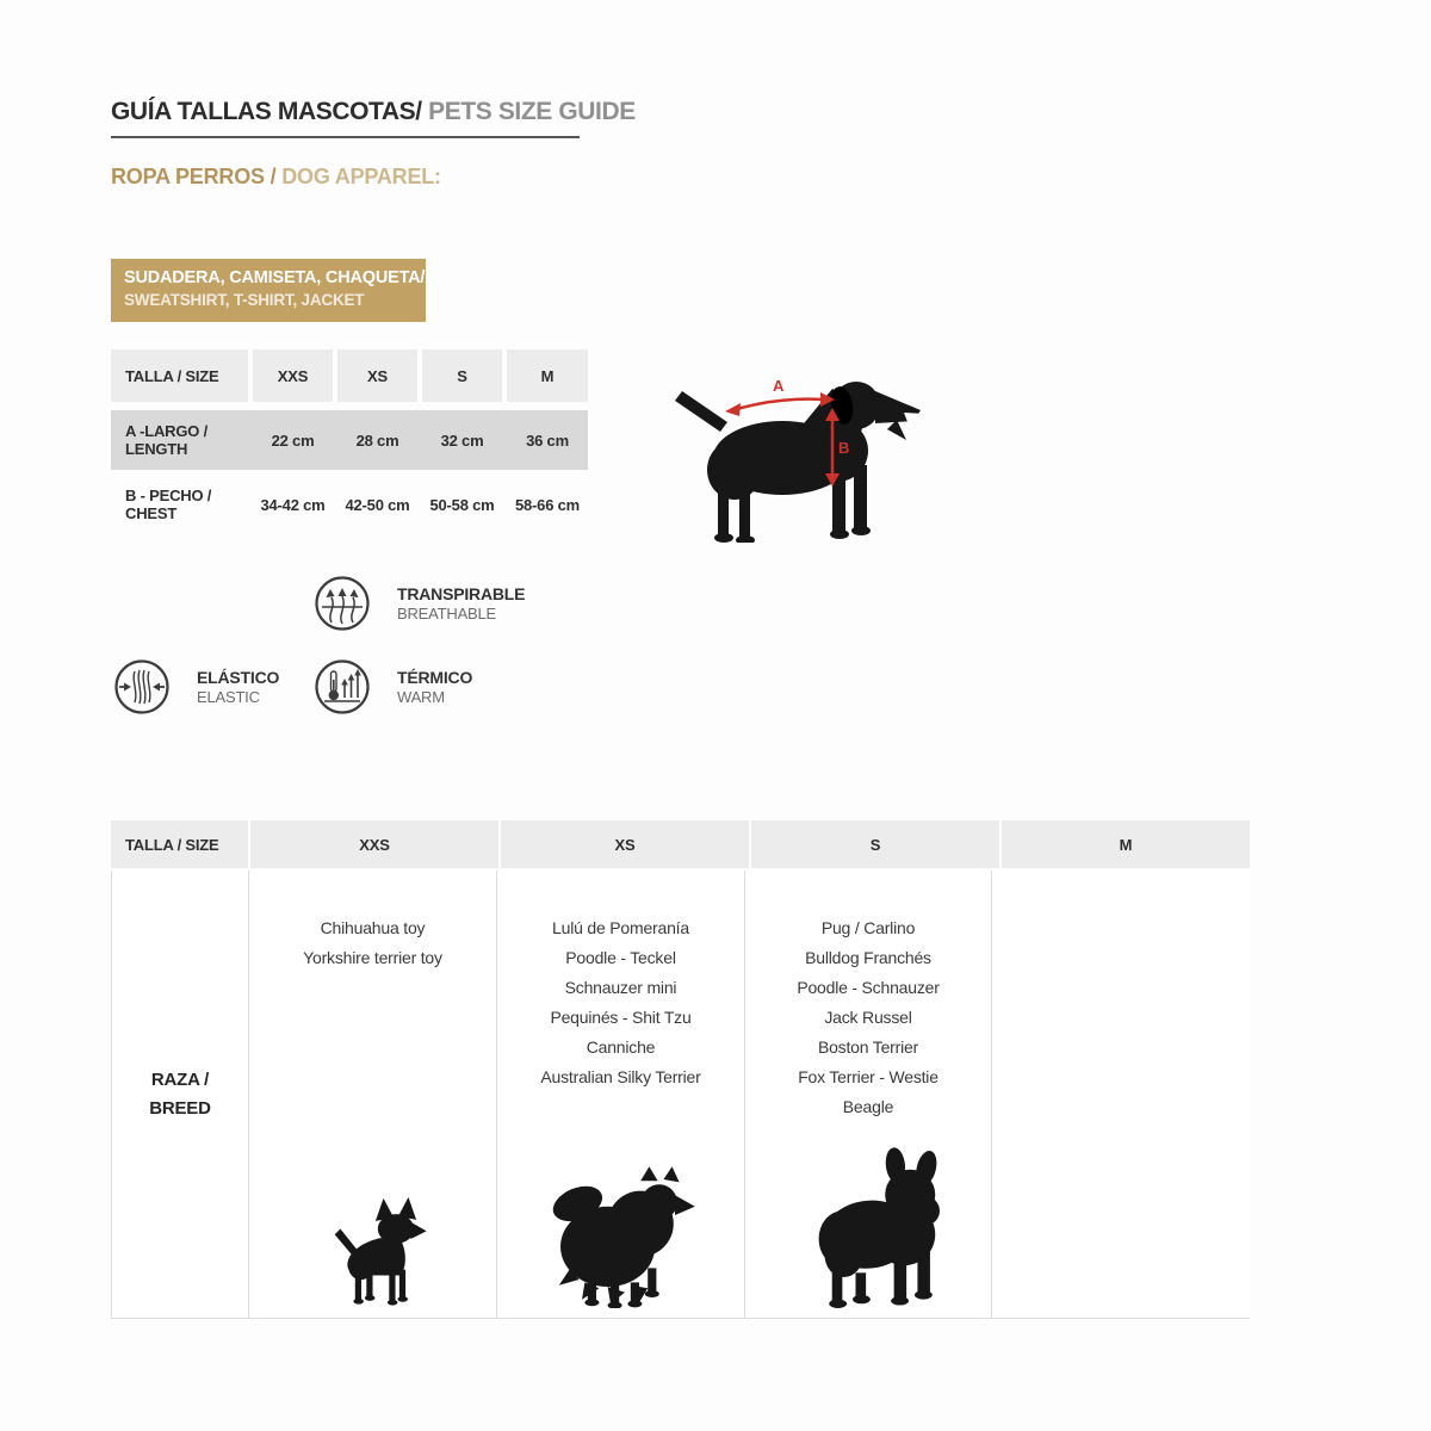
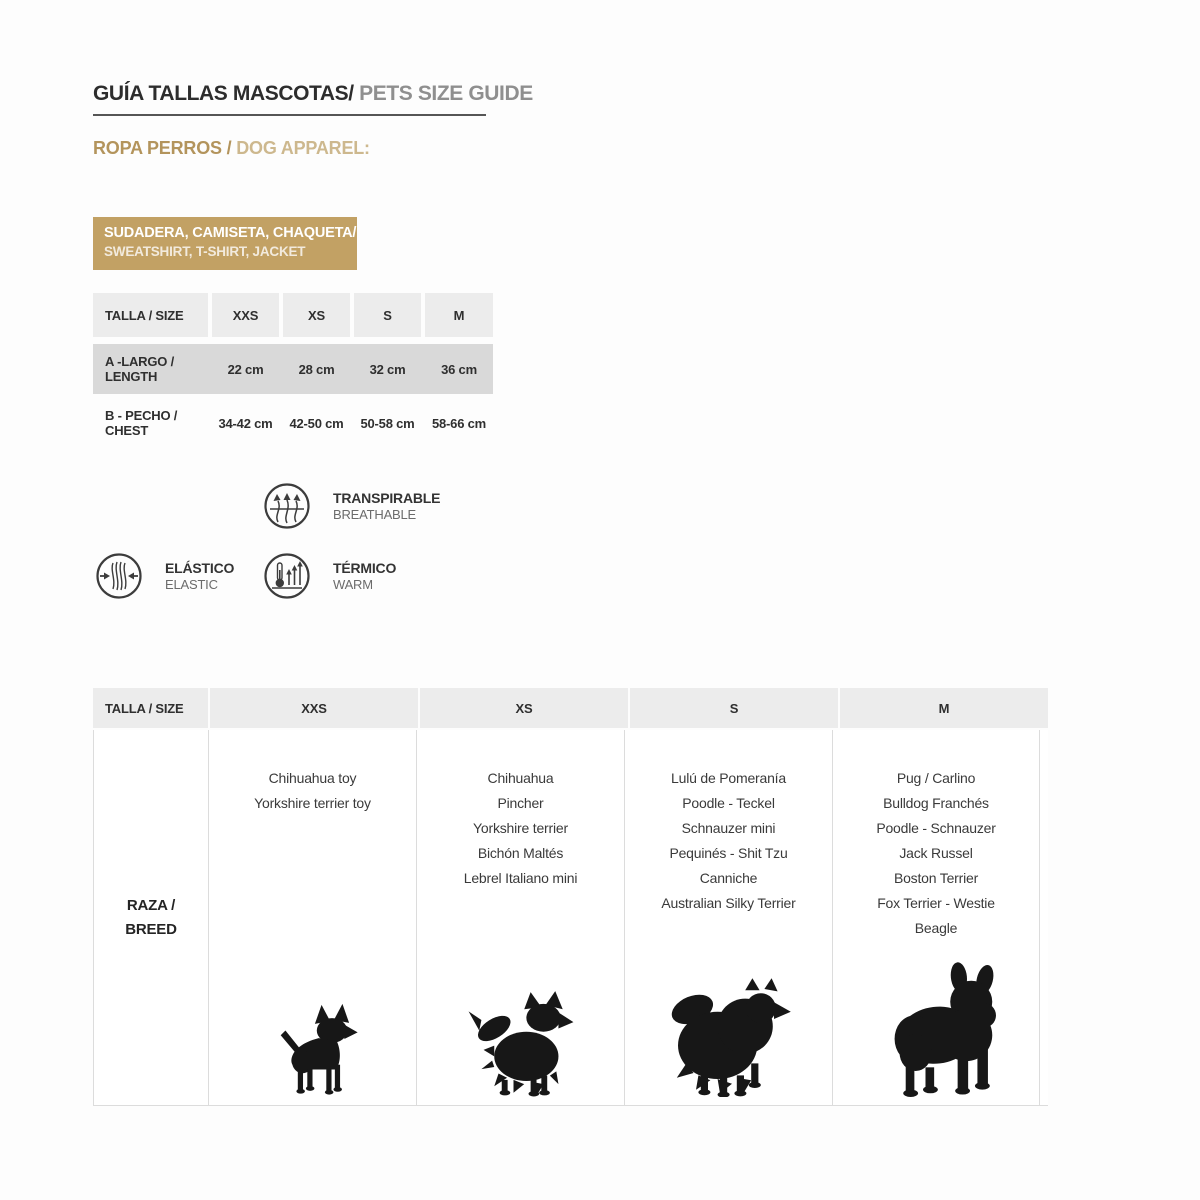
  GUÍA TALLAS MASCOTAS/ PETS SIZE GUIDE
  ROPA PERROS / DOG APPAREL:
  SUDADERA, CAMISETA, CHAQUETA/
  SWEATSHIRT, T-SHIRT, JACKET
  TALLA / SIZE
  XXS
  XS
  S
  M
  A -LARGO / LENGTH
  22 cm
  28 cm
  32 cm
  36 cm
  B - PECHO / CHEST
  34-42 cm
  42-50 cm
  50-58 cm
  58-66 cm
- A
- B
  TRANSPIRABLE
  BREATHABLE
  ELÁSTICO
  ELASTIC
  TÉRMICO
  WARM
  TALLA / SIZE
  XXS
  XS
  S
  M
  RAZA /
  BREED
  Chihuahua toy
  Yorkshire terrier toy
+ Chihuahua
+ Pincher
+ Yorkshire terrier
+ Bichón Maltés
+ Lebrel Italiano mini
  Lulú de Pomeranía
  Poodle - Teckel
  Schnauzer mini
  Pequinés - Shit Tzu
  Canniche
  Australian Silky Terrier
  Pug / Carlino
  Bulldog Franchés
  Poodle - Schnauzer
  Jack Russel
  Boston Terrier
  Fox Terrier - Westie
  Beagle
